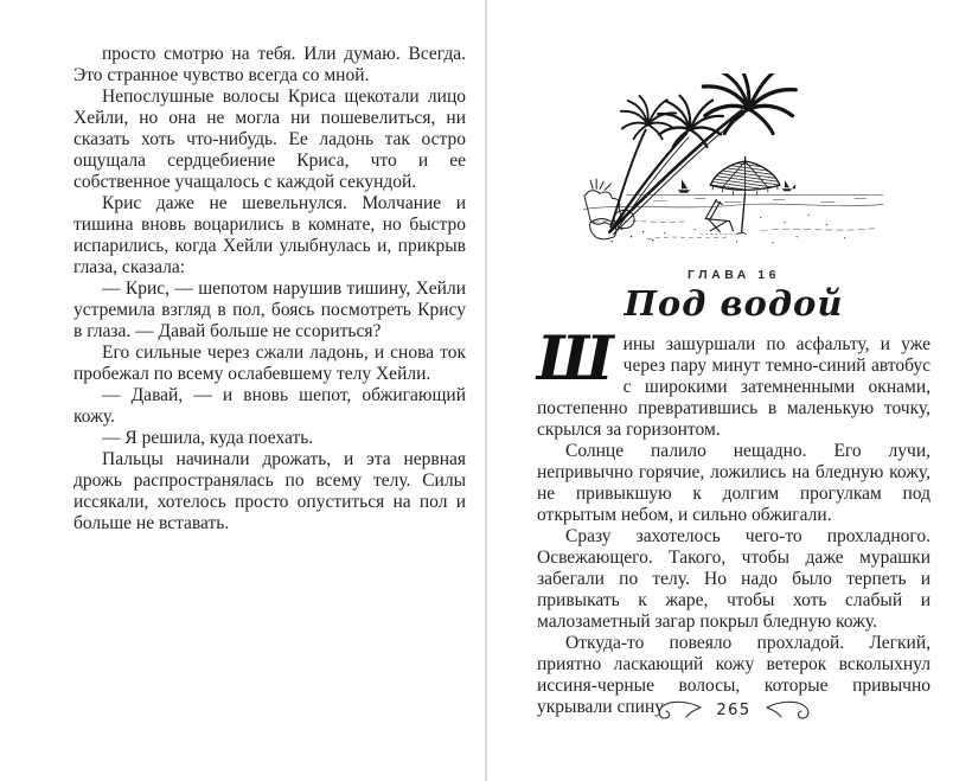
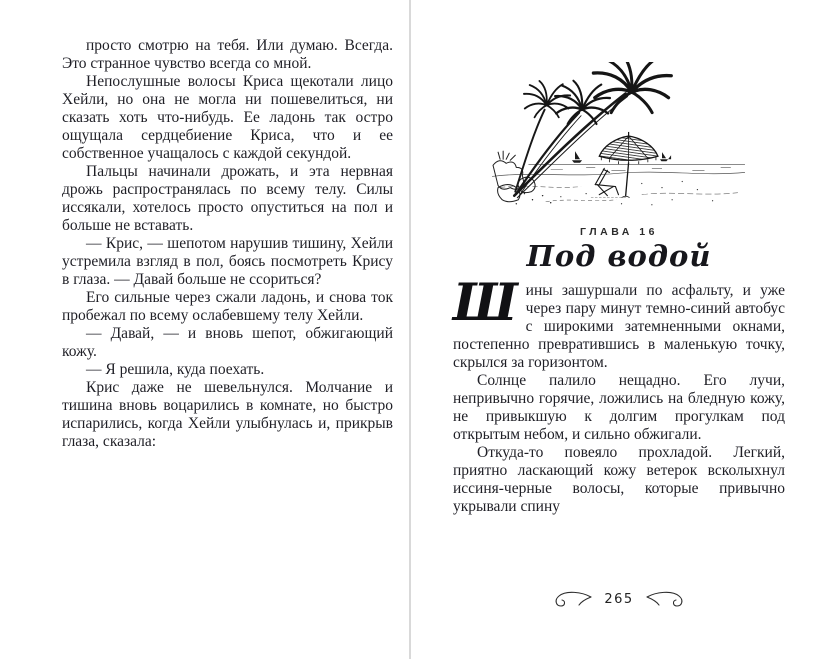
  просто смотрю на тебя. Или думаю. Всегда. Это странное чувство всегда со мной.
  Непослушные волосы Криса щекотали лицо Хейли, но она не могла ни пошевелиться, ни сказать хоть что-нибудь. Ее ладонь так остро ощущала сердцебиение Криса, что и ее собственное учащалось с каждой секундой.
- Крис даже не шевельнулся. Молчание и тишина вновь воцарились в комнате, но быстро испарились, когда Хейли улыбнулась и, прикрыв глаза, сказала:
+ Пальцы начинали дрожать, и эта нервная дрожь распространялась по всему телу. Силы иссякали, хотелось просто опуститься на пол и больше не вставать.
  — Крис, — шепотом нарушив тишину, Хейли устремила взгляд в пол, боясь посмотреть Крису в глаза. — Давай больше не ссориться?
  Его сильные через сжали ладонь, и снова ток пробежал по всему ослабевшему телу Хейли.
  — Давай, — и вновь шепот, обжигающий кожу.
  — Я решила, куда поехать.
- Пальцы начинали дрожать, и эта нервная дрожь распространялась по всему телу. Силы иссякали, хотелось просто опуститься на пол и больше не вставать.
+ Крис даже не шевельнулся. Молчание и тишина вновь воцарились в комнате, но быстро испарились, когда Хейли улыбнулась и, прикрыв глаза, сказала:
  ГЛАВА 16
  Под водой
  Ш
  ины зашуршали по асфальту, и уже через пару минут темно-синий автобус с широкими затемненными окнами, постепенно превратившись в маленькую точку, скрылся за горизонтом.
  Солнце палило нещадно. Его лучи, непривычно горячие, ложились на бледную кожу, не привыкшую к долгим прогулкам под открытым небом, и сильно обжигали.
- Сразу захотелось чего-то прохладного. Освежающего. Такого, чтобы даже мурашки забегали по телу. Но надо было терпеть и привыкать к жаре, чтобы хоть слабый и малозаметный загар покрыл бледную кожу.
  Откуда-то повеяло прохладой. Легкий, приятно ласкающий кожу ветерок всколыхнул иссиня-черные волосы, которые привычно укрывали спину
  265
